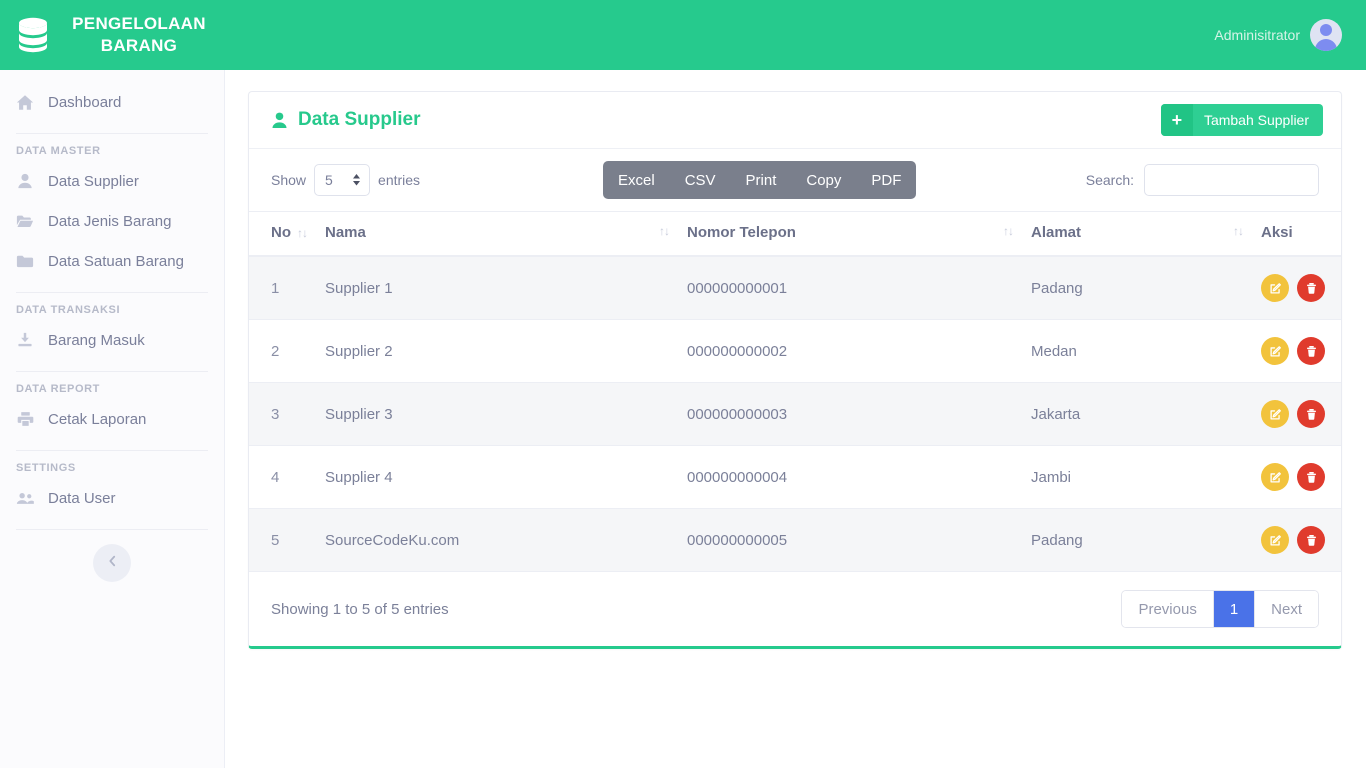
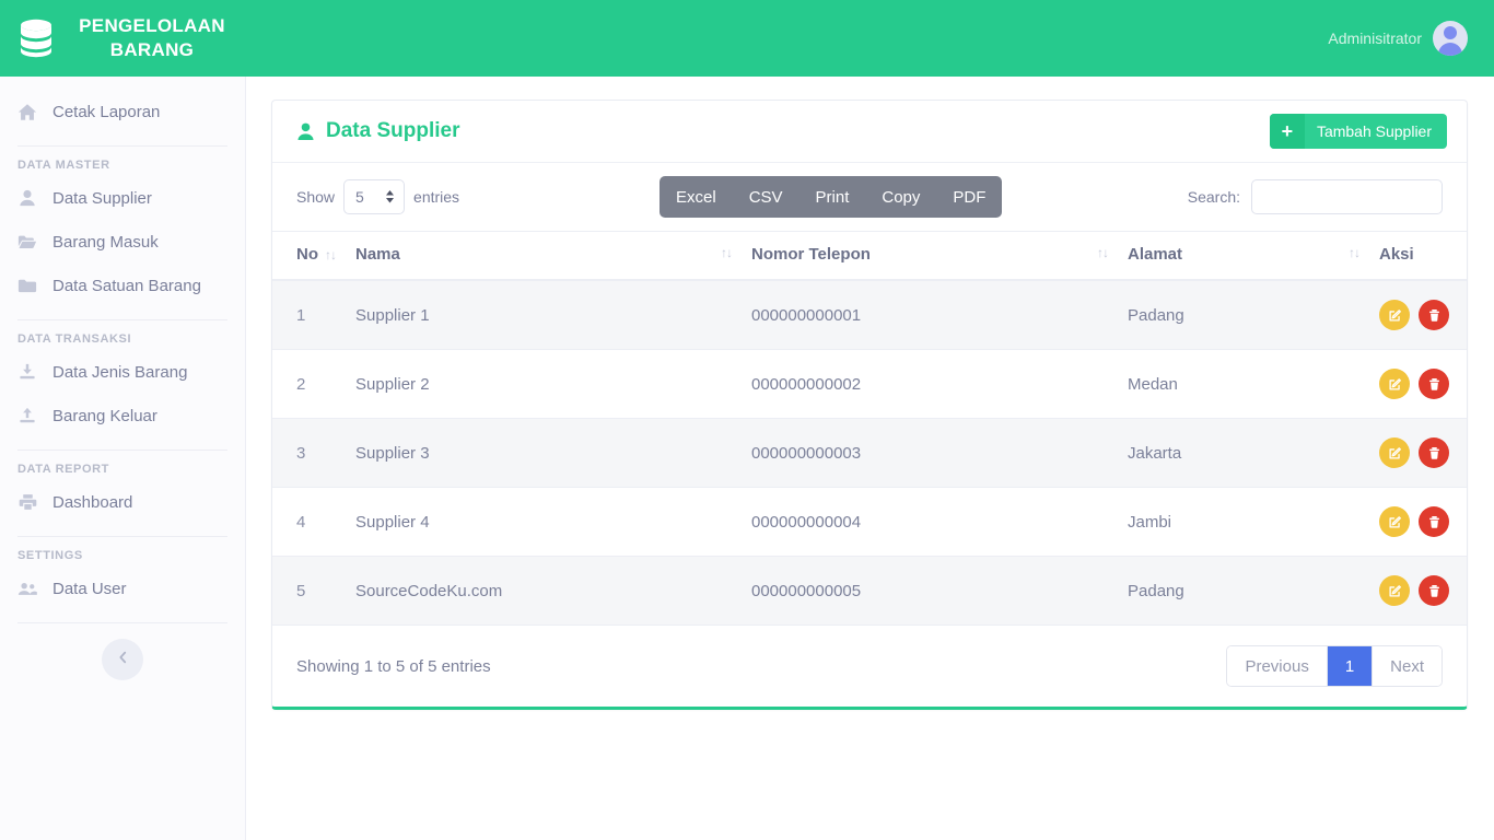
  PENGELOLAAN
  BARANG
  Adminisitrator
- Dashboard
+ Cetak Laporan
  DATA MASTER
  Data Supplier
- Data Jenis Barang
+ Barang Masuk
  Data Satuan Barang
  DATA TRANSAKSI
- Barang Masuk
+ Data Jenis Barang
+ Barang Keluar
  DATA REPORT
- Cetak Laporan
+ Dashboard
  SETTINGS
  Data User
  Data Supplier
  +
  Tambah Supplier
  Show
  5
  entries
  Excel
  CSV
  Print
  Copy
  PDF
  Search:
  No ↑↓	Nama ↑↓	Nomor Telepon ↑↓	Alamat ↑↓	Aksi
  1	Supplier 1	000000000001	Padang
  2	Supplier 2	000000000002	Medan
  3	Supplier 3	000000000003	Jakarta
  4	Supplier 4	000000000004	Jambi
  5	SourceCodeKu.com	000000000005	Padang
  Showing 1 to 5 of 5 entries
  Previous
  1
  Next
